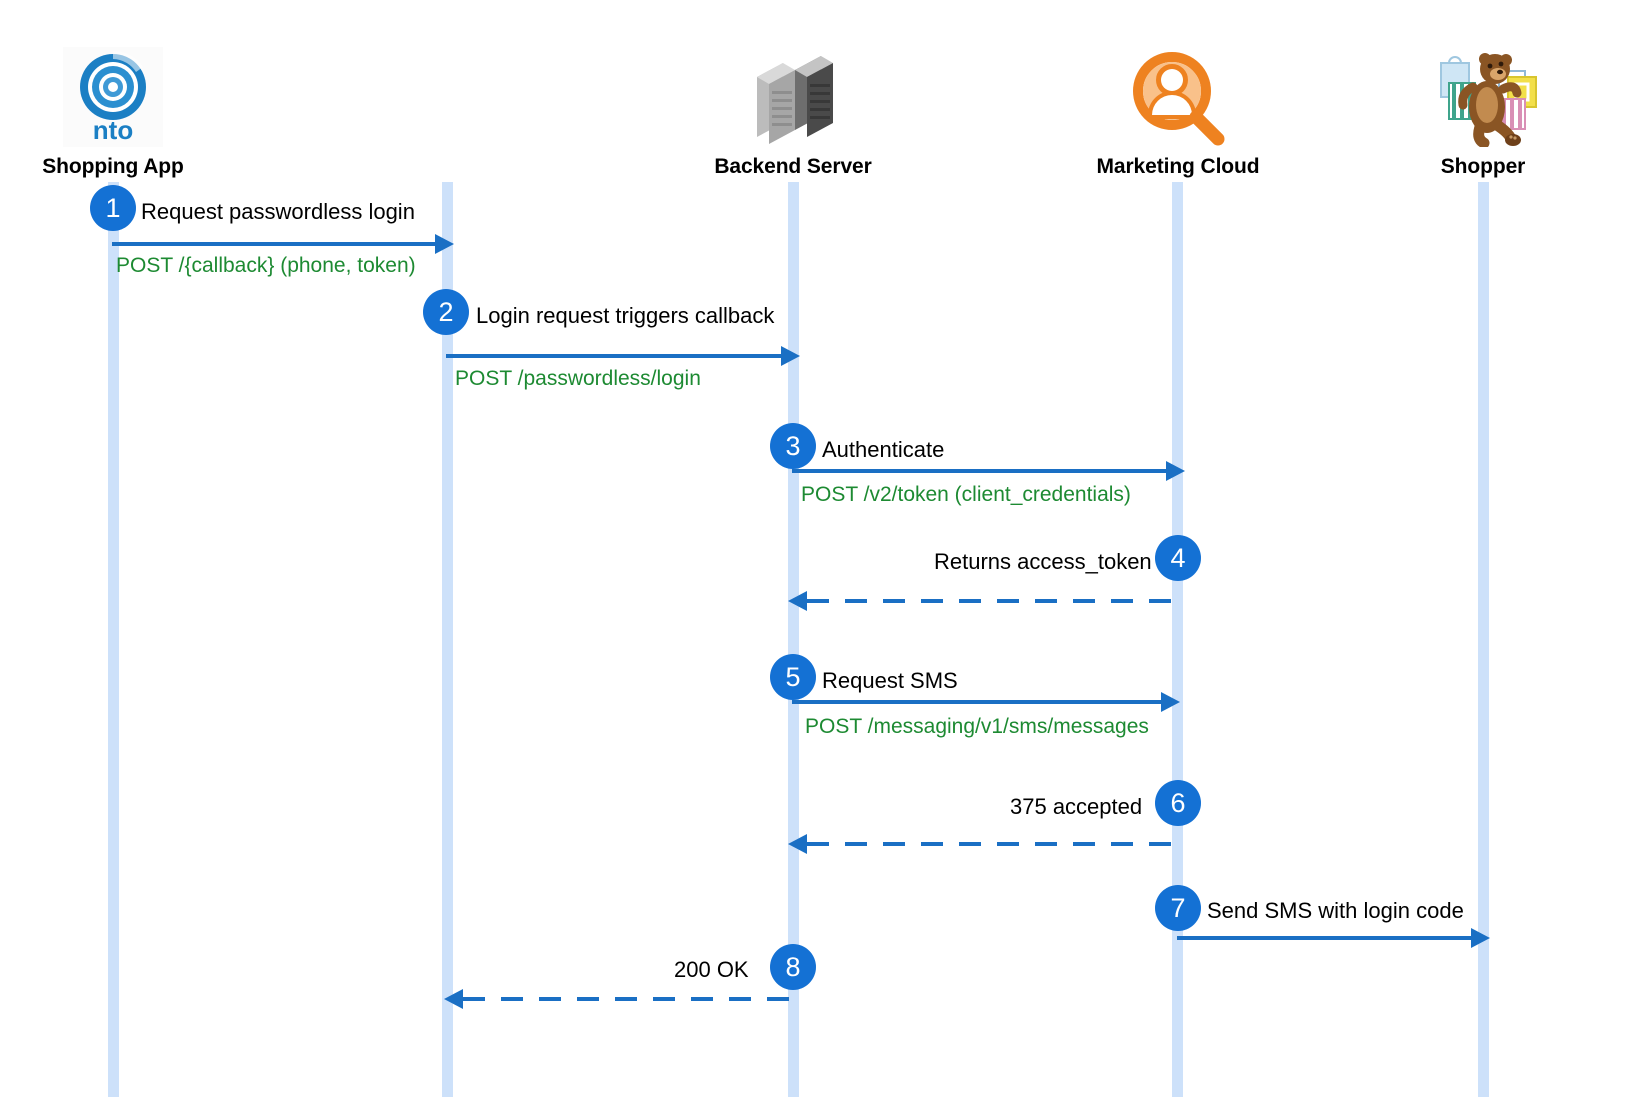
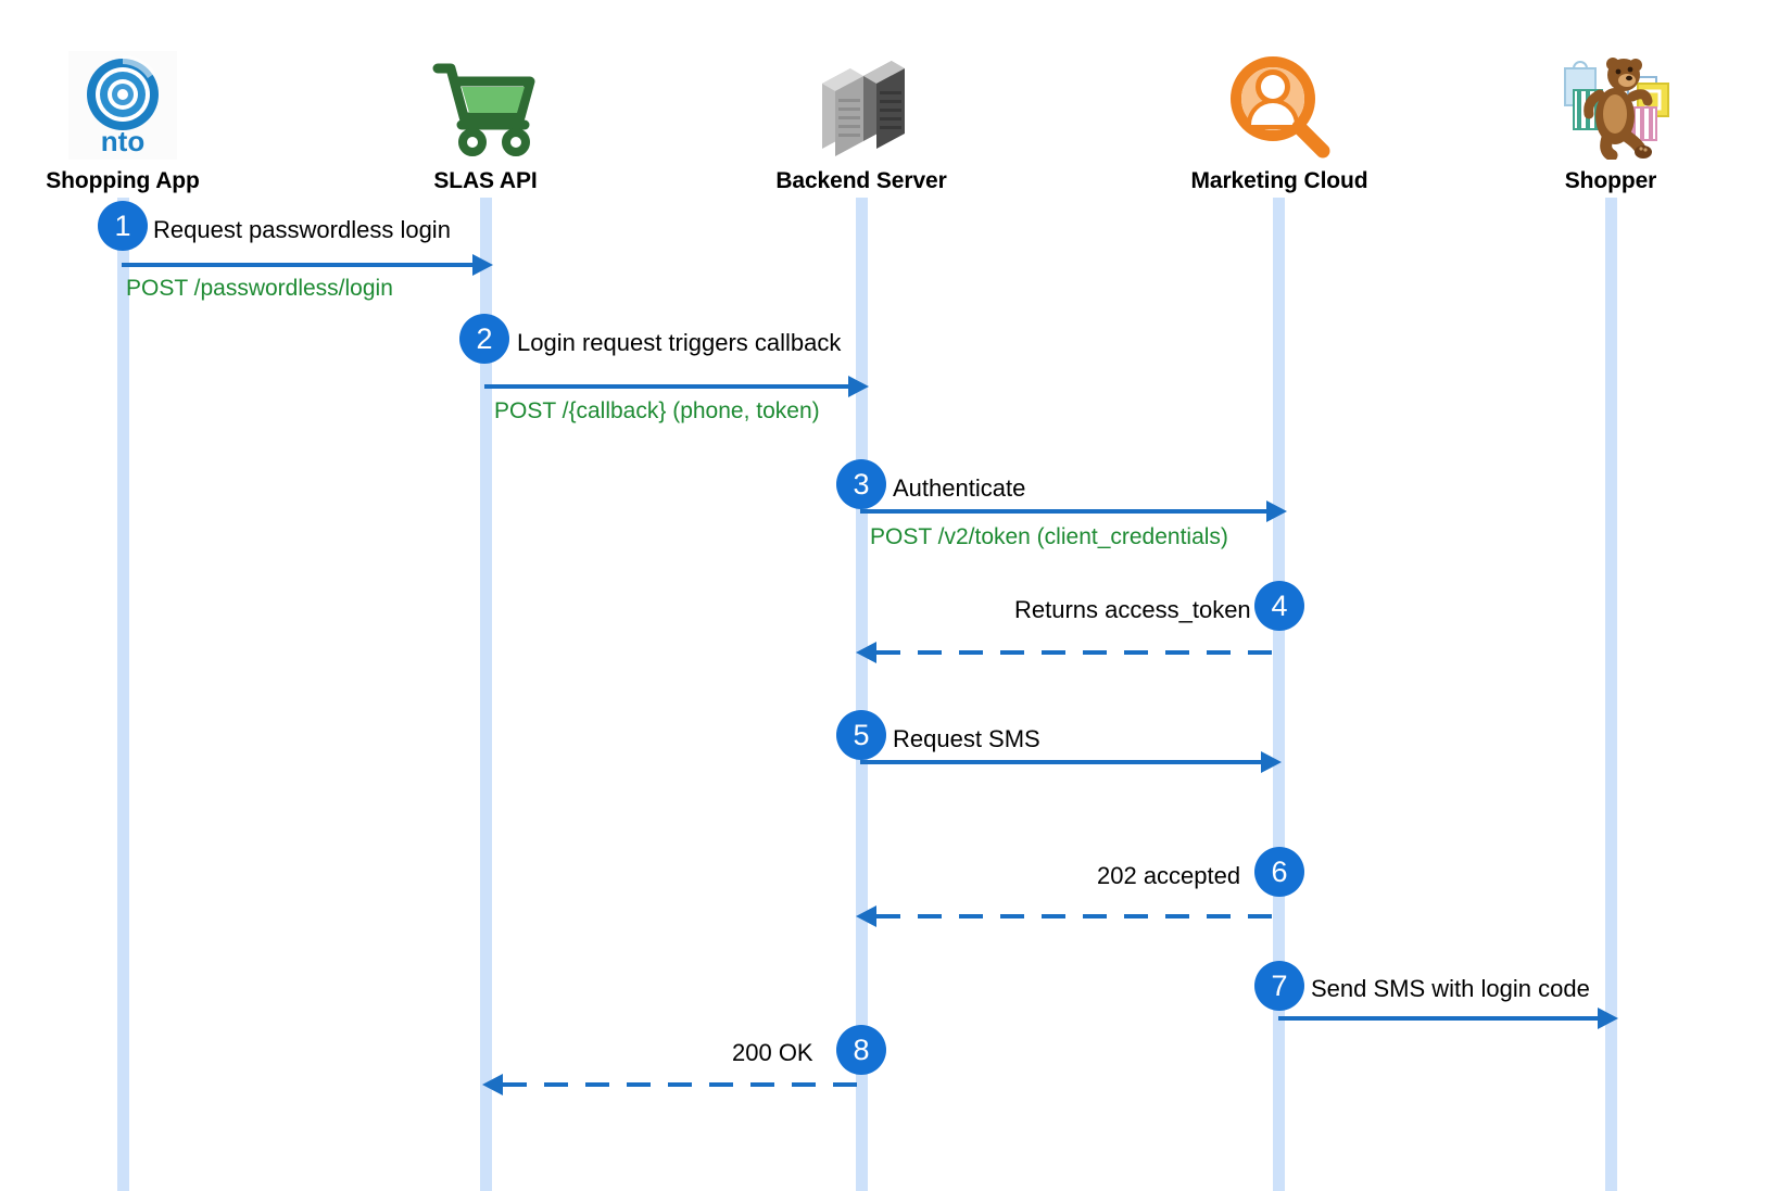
  nto
  Shopping App
+ SLAS API
  Backend Server
  Marketing Cloud
  Shopper
  1
  Request passwordless login
- POST /{callback} (phone, token)
+ POST /passwordless/login
  2
  Login request triggers callback
- POST /passwordless/login
+ POST /{callback} (phone, token)
  3
  Authenticate
  POST /v2/token (client_credentials)
  4
  Returns access_token
  5
  Request SMS
- POST /messaging/v1/sms/messages
  6
- 375 accepted
+ 202 accepted
  7
  Send SMS with login code
  8
  200 OK
